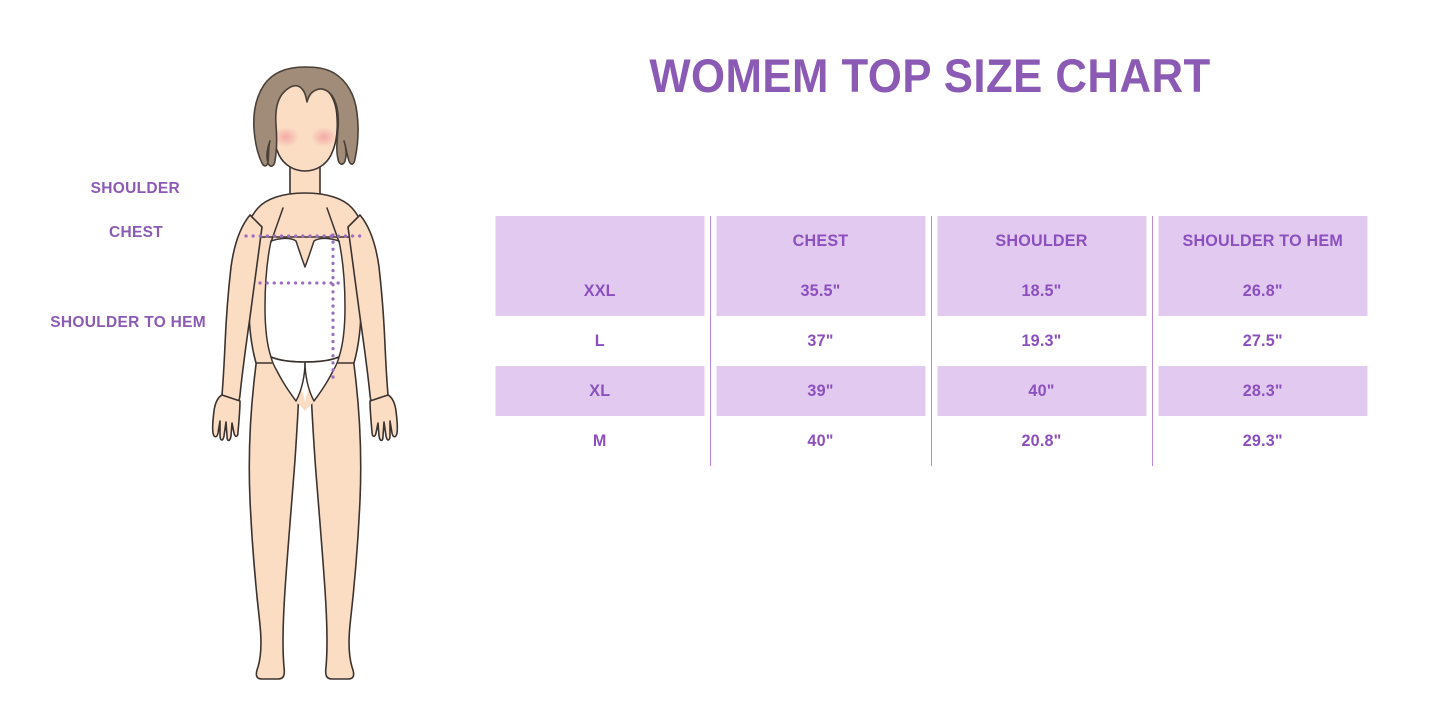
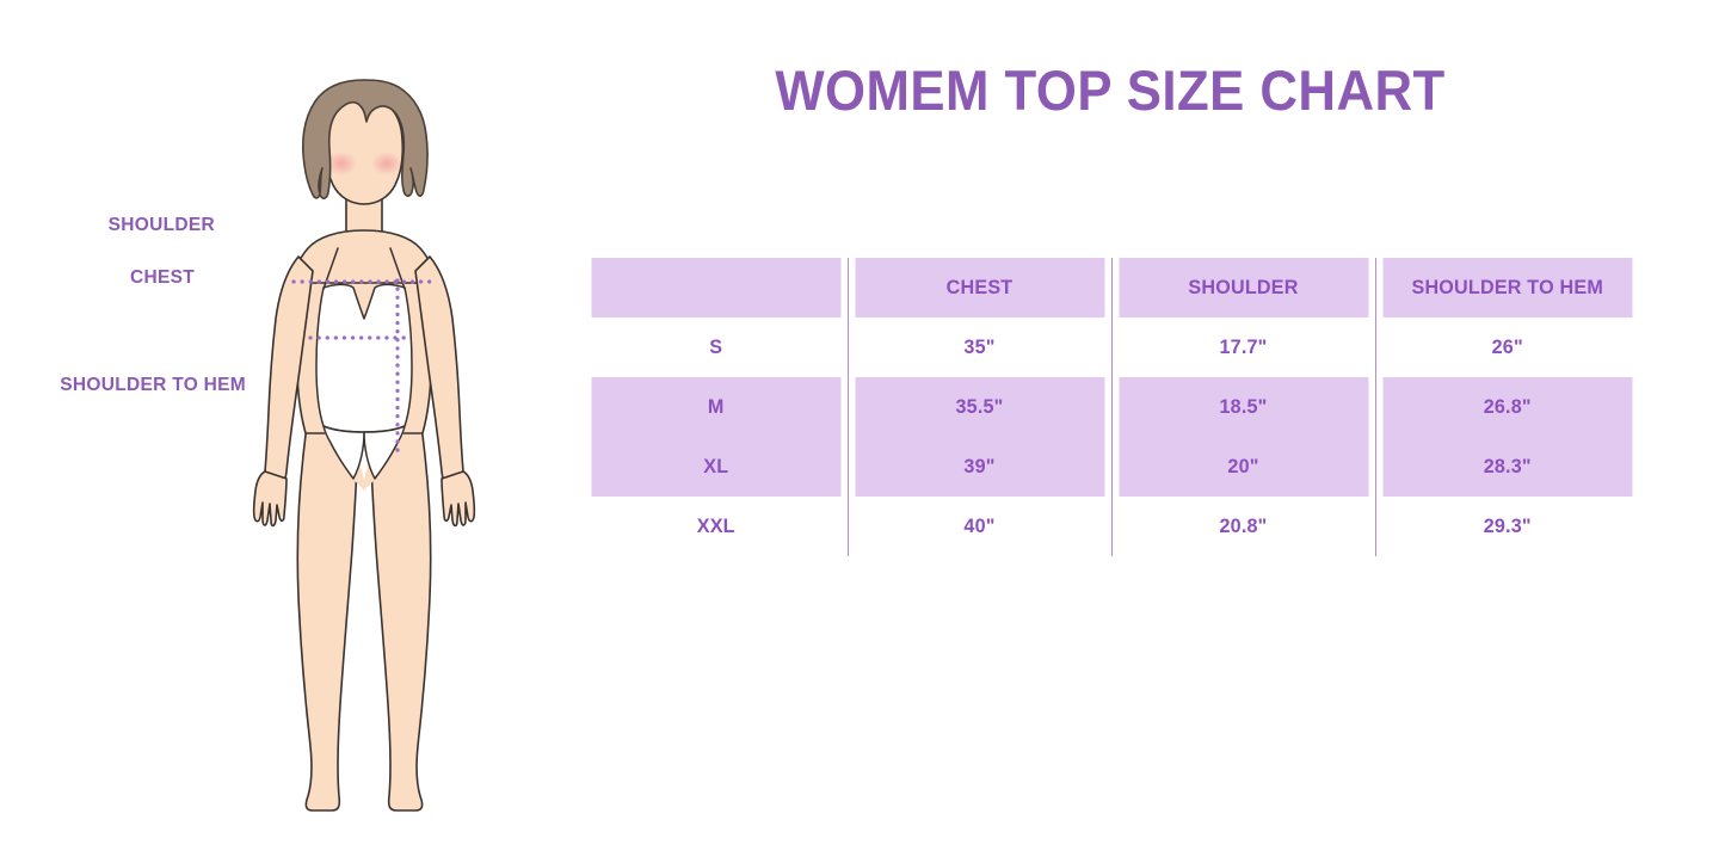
  WOMEM TOP SIZE CHART
  SHOULDER
  CHEST
  SHOULDER TO HEM
  	CHEST	SHOULDER	SHOULDER TO HEM
+ S	35"	17.7"	26"
- XXL	35.5"	18.5"	26.8"
+ M	35.5"	18.5"	26.8"
- L	37"	19.3"	27.5"
- XL	39"	40"	28.3"
+ XL	39"	20"	28.3"
- M	40"	20.8"	29.3"
+ XXL	40"	20.8"	29.3"
